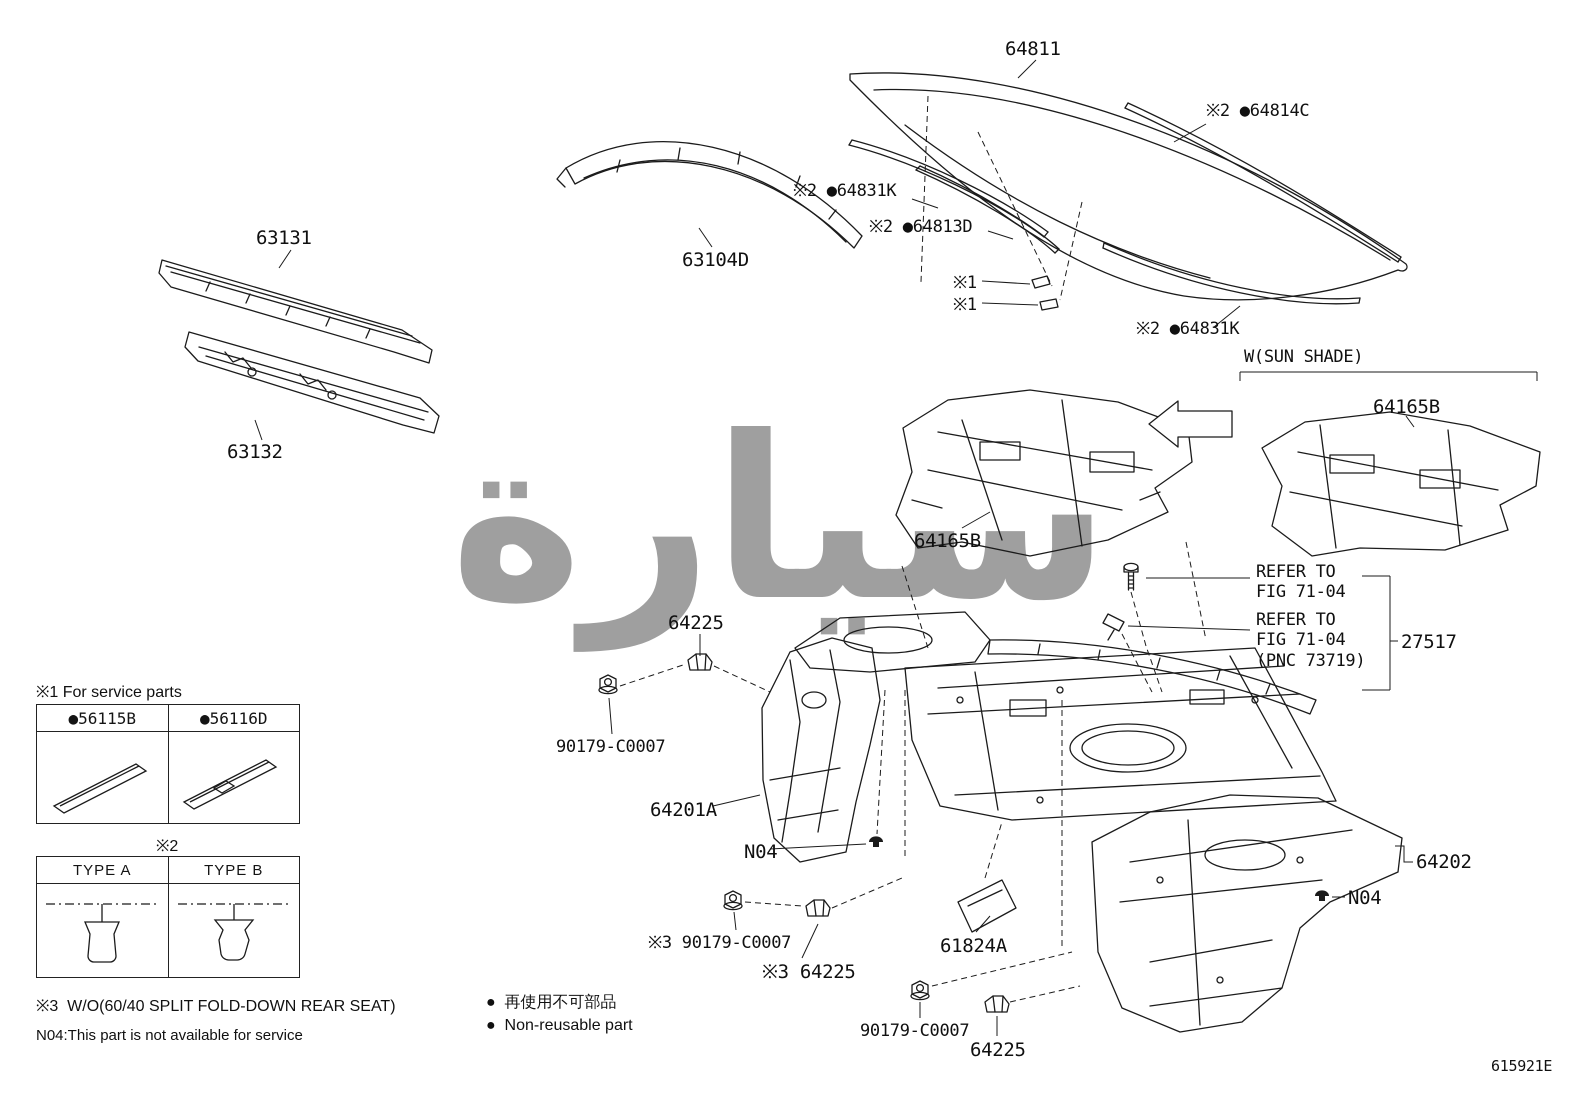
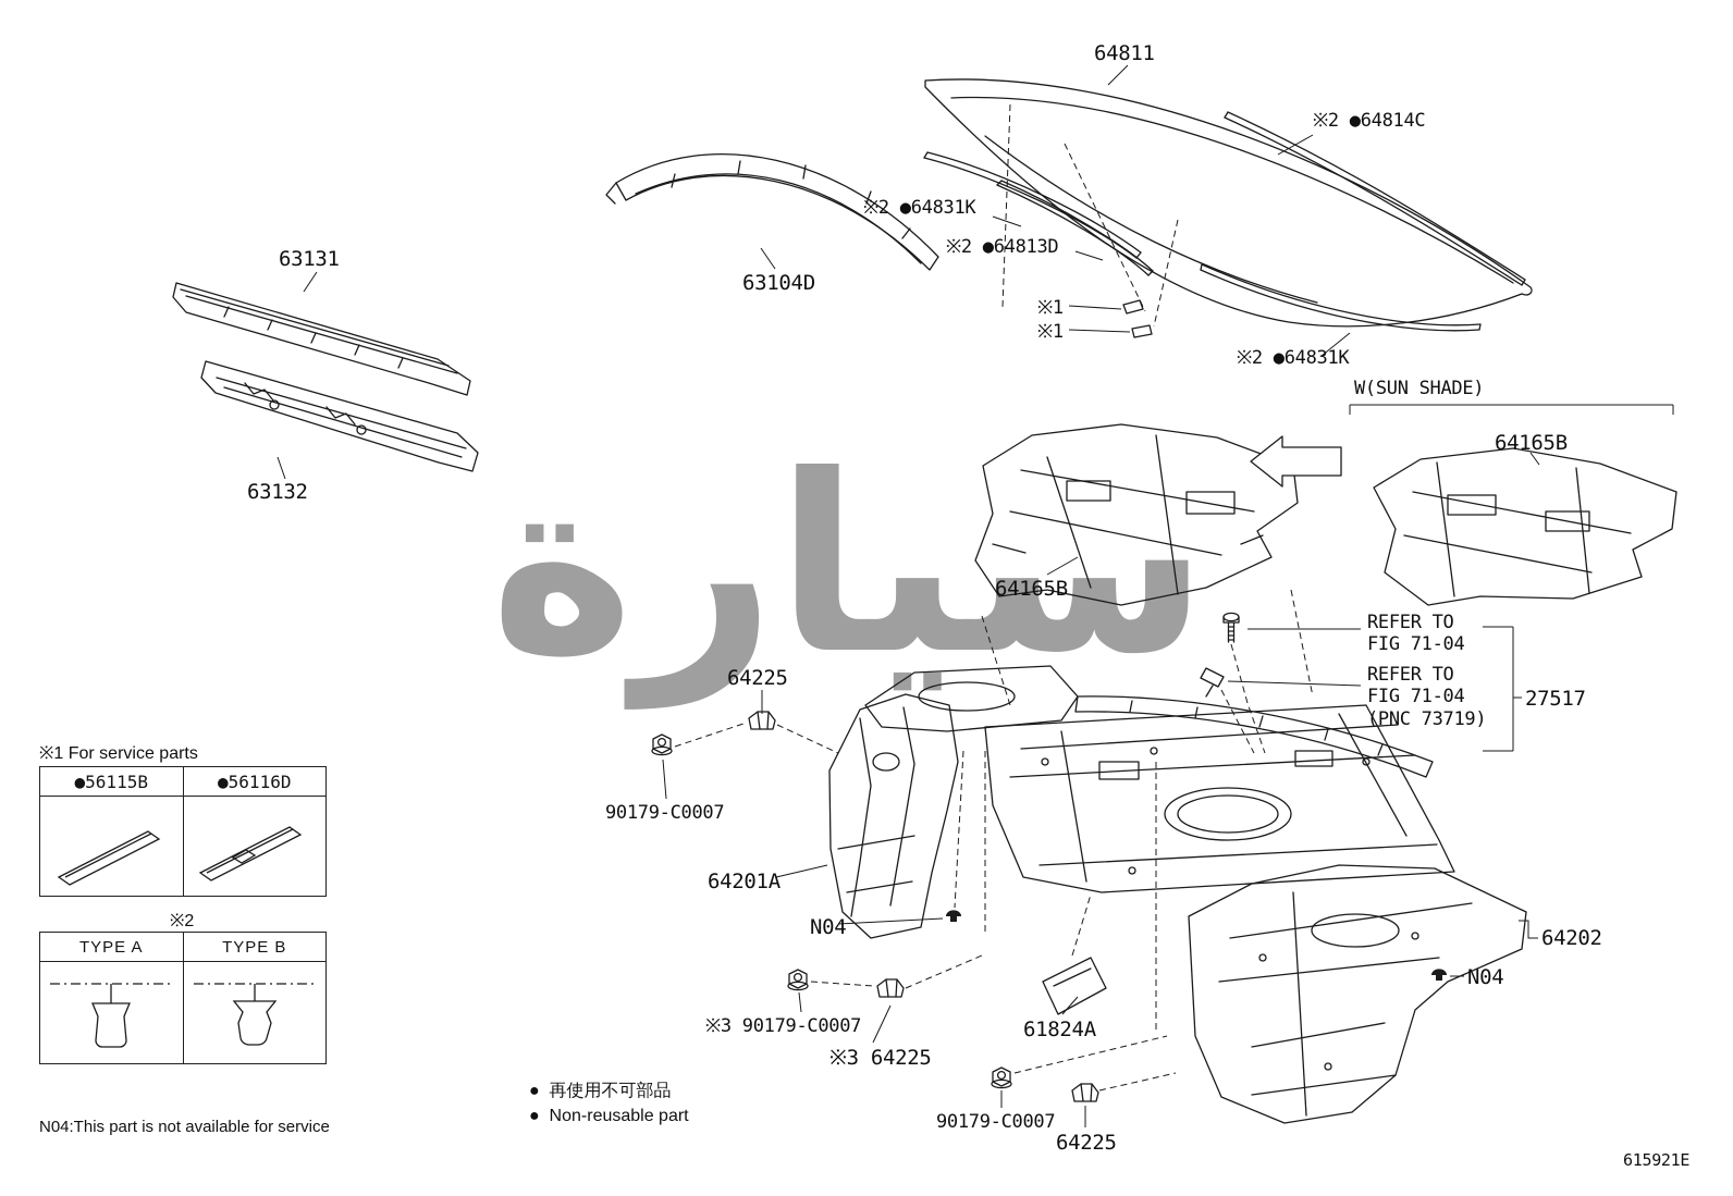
  سيارة
  64811
  ※2 ●64814C
  ※2 ●64831K
  ※2 ●64813D
  63131
  63104D
  ※1
  ※1
  ※2 ●64831K
  W(SUN SHADE)
  63132
  64165B
  64165B
  REFER TO
  FIG 71-04
  REFER TO
  FIG 71-04
  (PNC 73719)
  27517
  64225
  90179-C0007
  64201A
  N04
  64202
  N04
  ※3 90179-C0007
  61824A
  ※3 64225
  90179-C0007
  64225
  615921E
  ※1 For service parts
  ●56115B
  ●56116D
  ※2
  TYPE A
  TYPE B
- ※3 W/O(60/40 SPLIT FOLD-DOWN REAR SEAT)
  N04:This part is not available for service
  ● 再使用不可部品
  ● Non-reusable part
